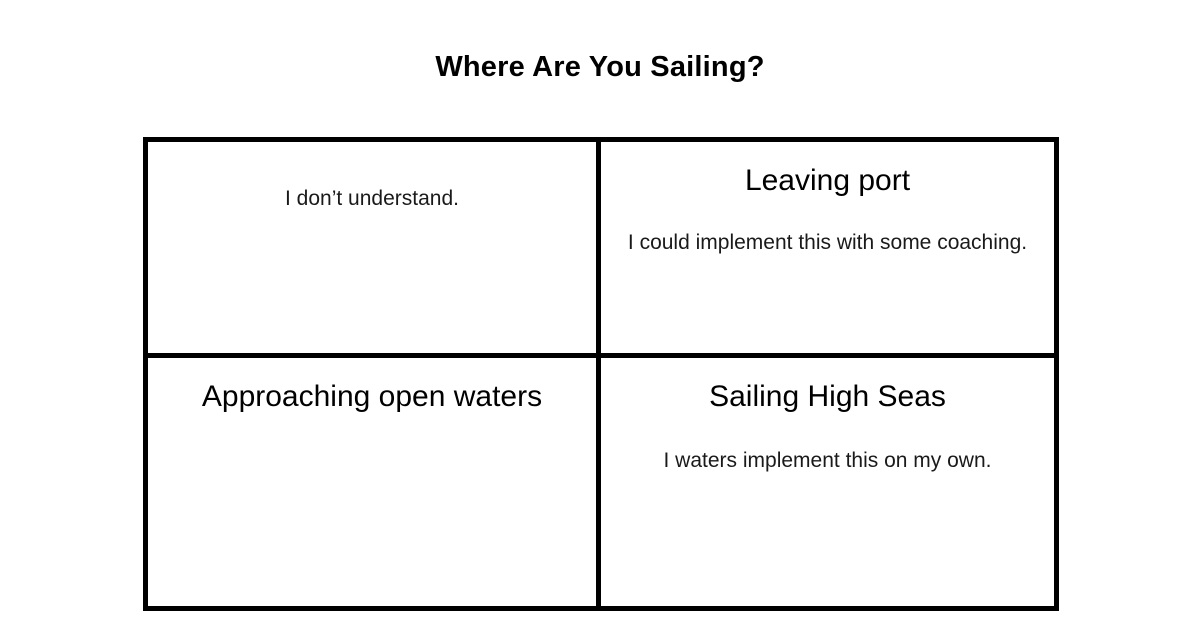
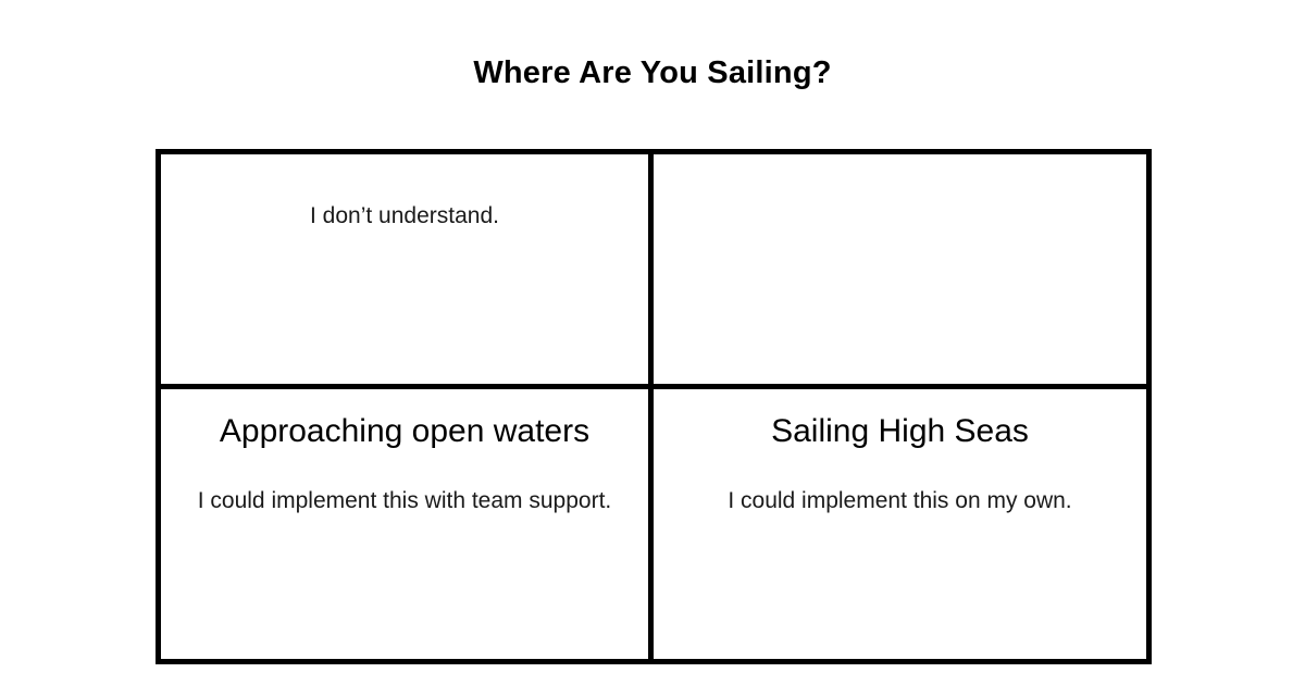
  Where Are You Sailing?
  I don’t understand.
- Leaving port
- I could implement this with some coaching.
  Approaching open waters
+ I could implement this with team support.
  Sailing High Seas
- I waters implement this on my own.
+ I could implement this on my own.
